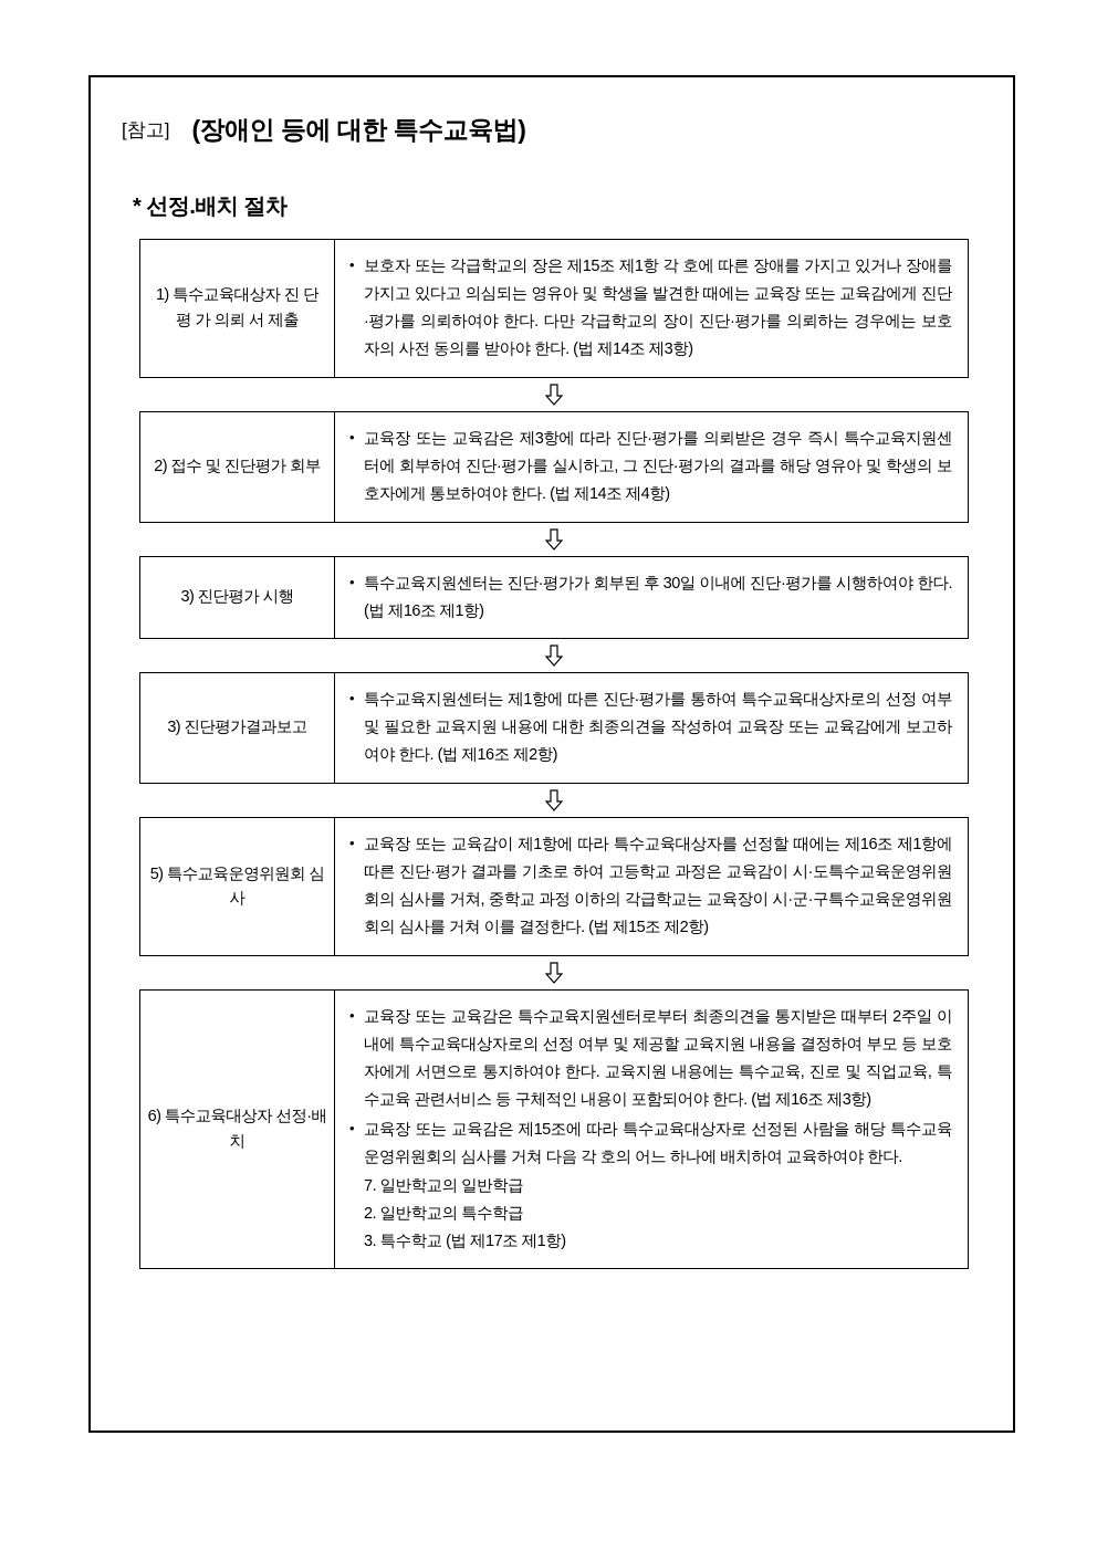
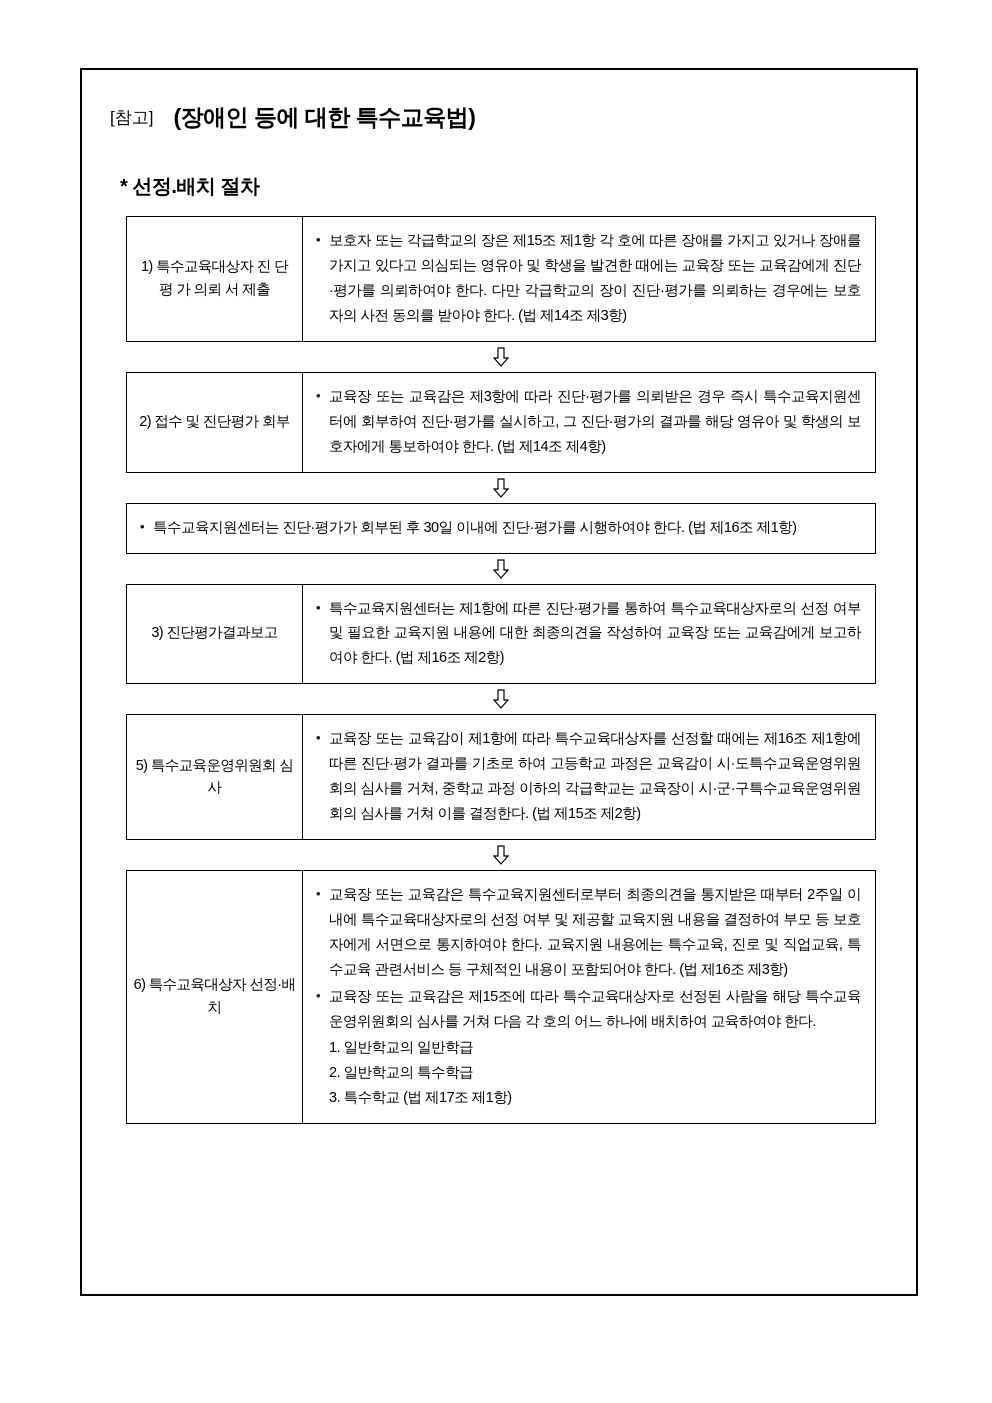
  [참고]
  (장애인 등에 대한 특수교육법)
  * 선정.배치 절차
  1) 특수교육대상자 진 단 평 가 의뢰 서 제출
  •
  보호자 또는 각급학교의 장은 제15조 제1항 각 호에 따른 장애를 가지고 있거나 장애를 가지고 있다고 의심되는 영유아 및 학생을 발견한 때에는 교육장 또는 교육감에게 진단·평가를 의뢰하여야 한다. 다만 각급학교의 장이 진단·평가를 의뢰하는 경우에는 보호자의 사전 동의를 받아야 한다. (법 제14조 제3항)
  2) 접수 및 진단평가 회부
  •
  교육장 또는 교육감은 제3항에 따라 진단·평가를 의뢰받은 경우 즉시 특수교육지원센터에 회부하여 진단·평가를 실시하고, 그 진단·평가의 결과를 해당 영유아 및 학생의 보호자에게 통보하여야 한다. (법 제14조 제4항)
- 3) 진단평가 시행
  •
  특수교육지원센터는 진단·평가가 회부된 후 30일 이내에 진단·평가를 시행하여야 한다. (법 제16조 제1항)
  3) 진단평가결과보고
  •
  특수교육지원센터는 제1항에 따른 진단·평가를 통하여 특수교육대상자로의 선정 여부 및 필요한 교육지원 내용에 대한 최종의견을 작성하여 교육장 또는 교육감에게 보고하여야 한다. (법 제16조 제2항)
  5) 특수교육운영위원회 심사
  •
  교육장 또는 교육감이 제1항에 따라 특수교육대상자를 선정할 때에는 제16조 제1항에 따른 진단·평가 결과를 기초로 하여 고등학교 과정은 교육감이 시·도특수교육운영위원회의 심사를 거쳐, 중학교 과정 이하의 각급학교는 교육장이 시·군·구특수교육운영위원회의 심사를 거쳐 이를 결정한다. (법 제15조 제2항)
  6) 특수교육대상자 선정·배치
  •
  교육장 또는 교육감은 특수교육지원센터로부터 최종의견을 통지받은 때부터 2주일 이내에 특수교육대상자로의 선정 여부 및 제공할 교육지원 내용을 결정하여 부모 등 보호자에게 서면으로 통지하여야 한다. 교육지원 내용에는 특수교육, 진로 및 직업교육, 특수교육 관련서비스 등 구체적인 내용이 포함되어야 한다. (법 제16조 제3항)
  •
  교육장 또는 교육감은 제15조에 따라 특수교육대상자로 선정된 사람을 해당 특수교육운영위원회의 심사를 거쳐 다음 각 호의 어느 하나에 배치하여 교육하여야 한다.
- 7. 일반학교의 일반학급
+ 1. 일반학교의 일반학급
  2. 일반학교의 특수학급
  3. 특수학교 (법 제17조 제1항)
